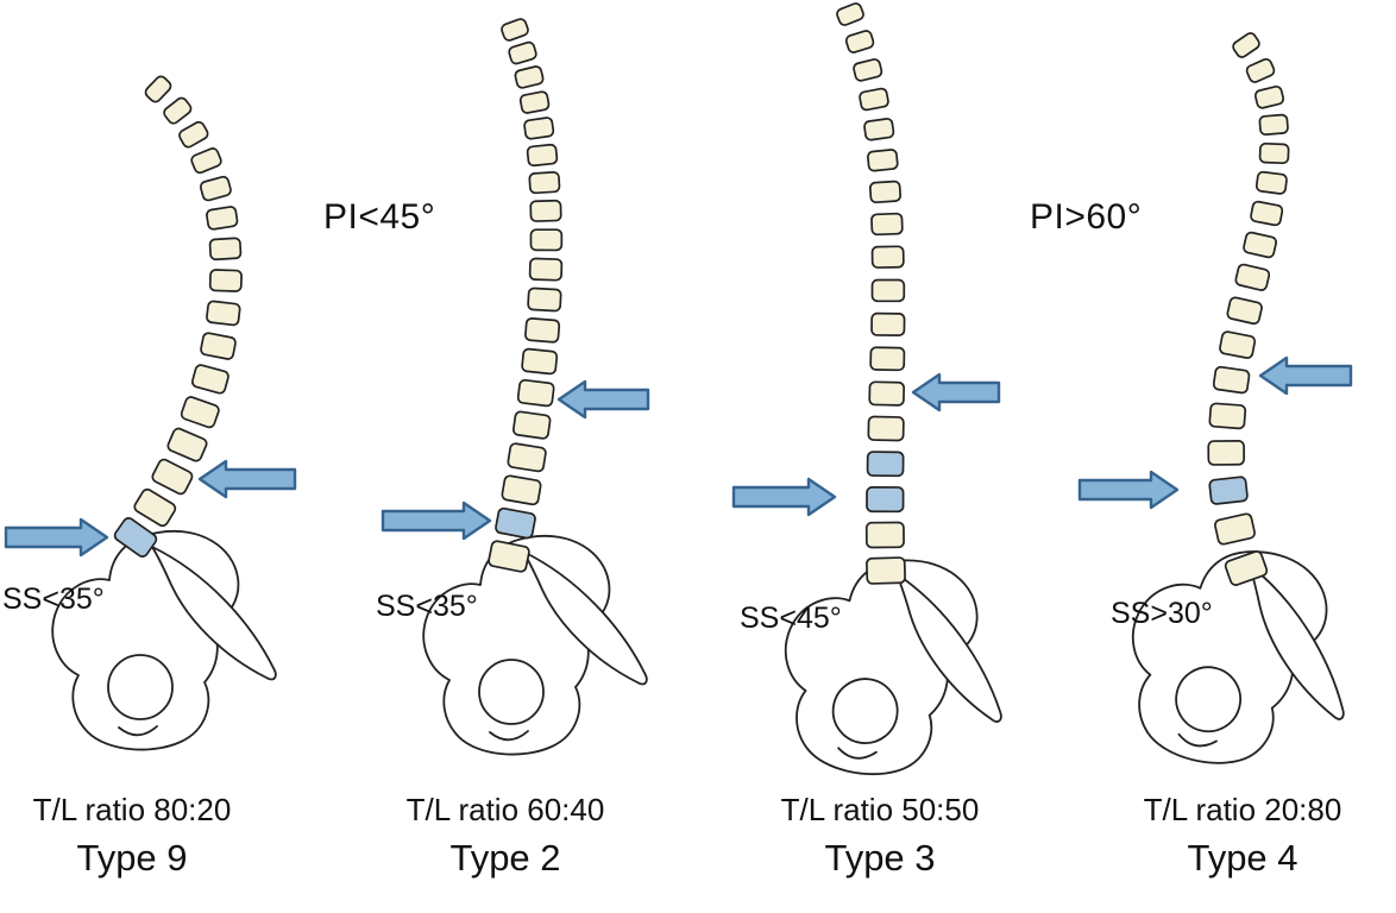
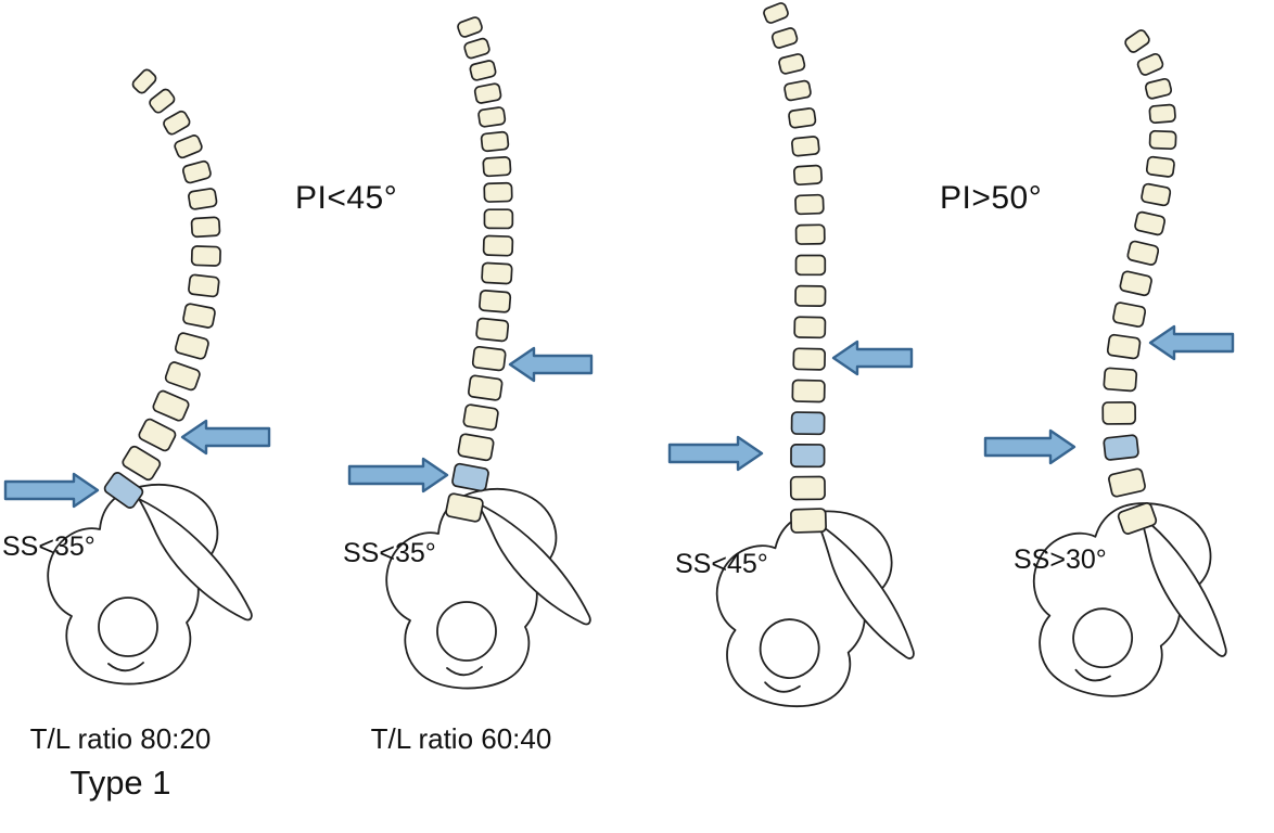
  PI<45°
- PI>60°
+ PI>50°
  SS<35°
  SS<35°
  SS<45°
  SS>30°
  T/L ratio 80:20
- Type 9
+ Type 1
  T/L ratio 60:40
- Type 2
- T/L ratio 50:50
- Type 3
- T/L ratio 20:80
- Type 4
